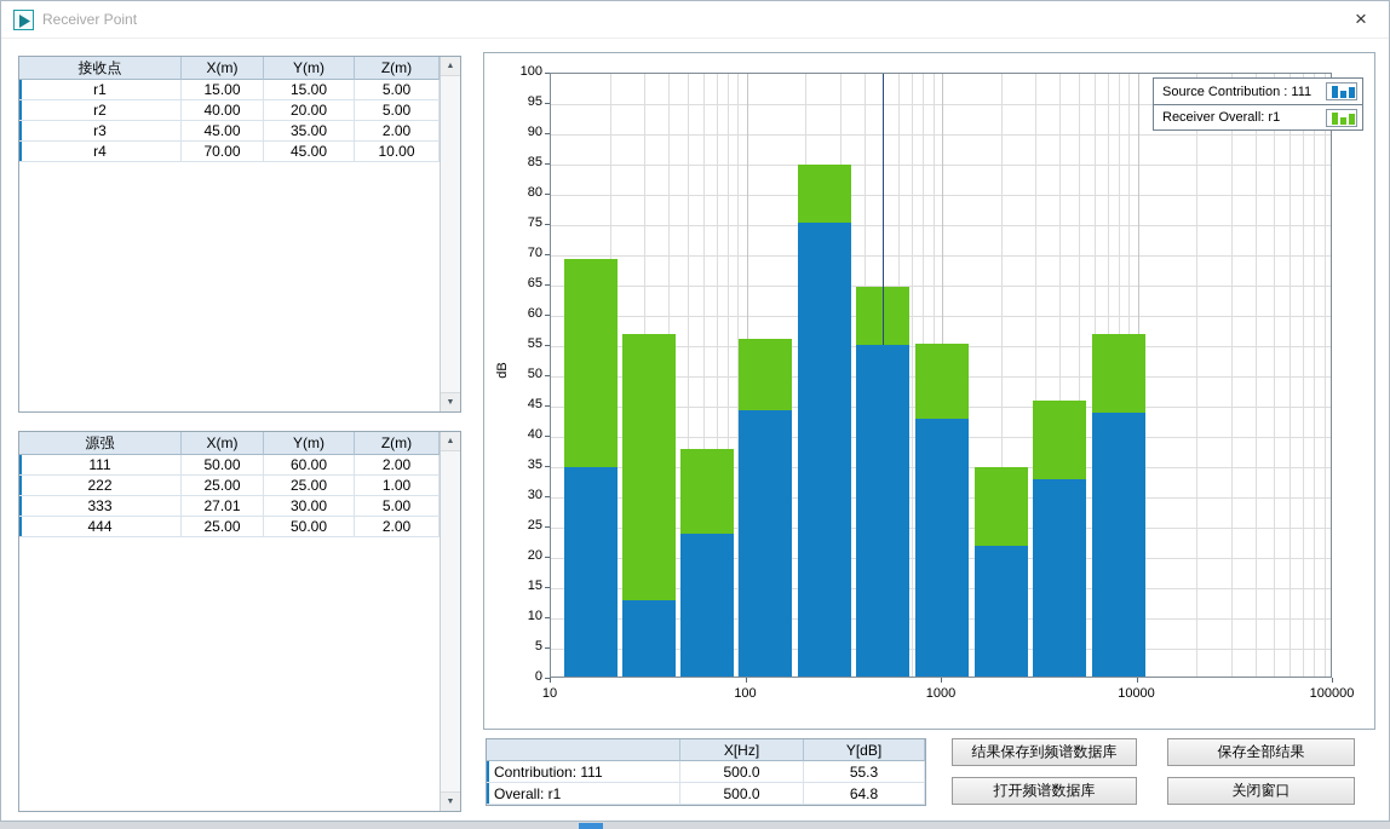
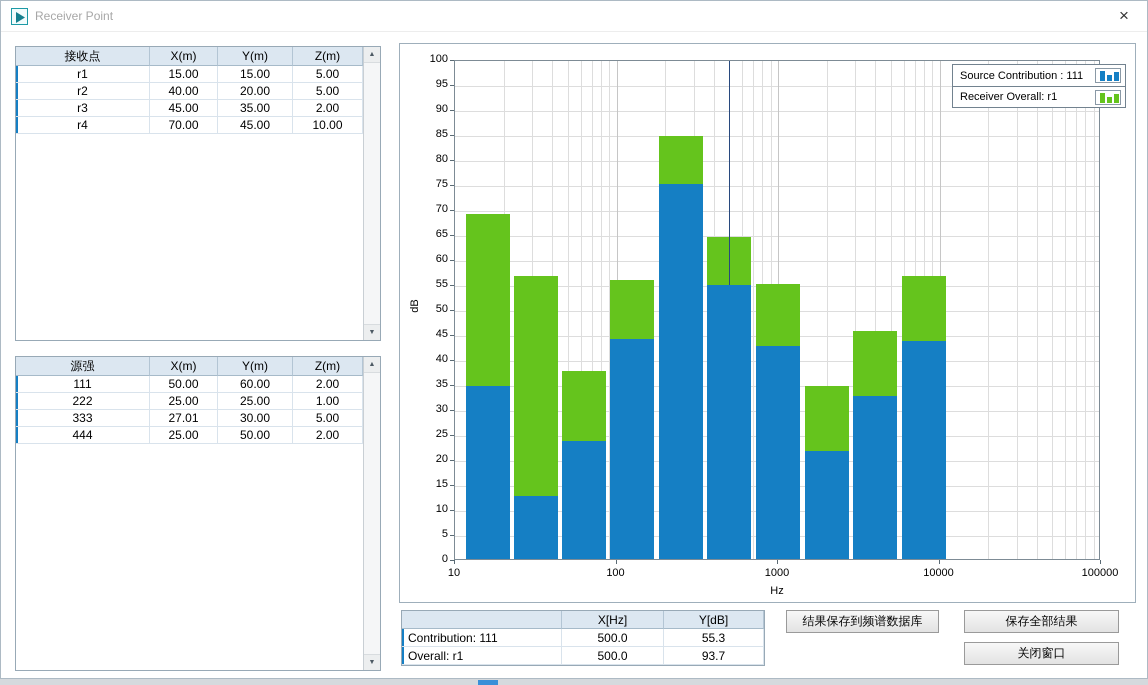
  Receiver Point
  ×
  接收点
  X(m)
  Y(m)
  Z(m)
  r1
  15.00
  15.00
  5.00
  r2
  40.00
  20.00
  5.00
  r3
  45.00
  35.00
  2.00
  r4
  70.00
  45.00
  10.00
  源强
  X(m)
  Y(m)
  Z(m)
  111
  50.00
  60.00
  2.00
  222
  25.00
  25.00
  1.00
  333
  27.01
  30.00
  5.00
  444
  25.00
  50.00
  2.00
  0
  5
  10
  15
  20
  25
  30
  35
  40
  45
  50
  55
  60
  65
  70
  75
  80
  85
  90
  95
  100
  10
  100
  1000
  10000
  100000
+ Hz
  Source Contribution : 111
  Receiver Overall: r1
  X[Hz]
  Y[dB]
  Contribution: 111
  500.0
  55.3
  Overall: r1
  500.0
- 64.8
+ 93.7
  结果保存到频谱数据库
  保存全部结果
- 打开频谱数据库
  关闭窗口
